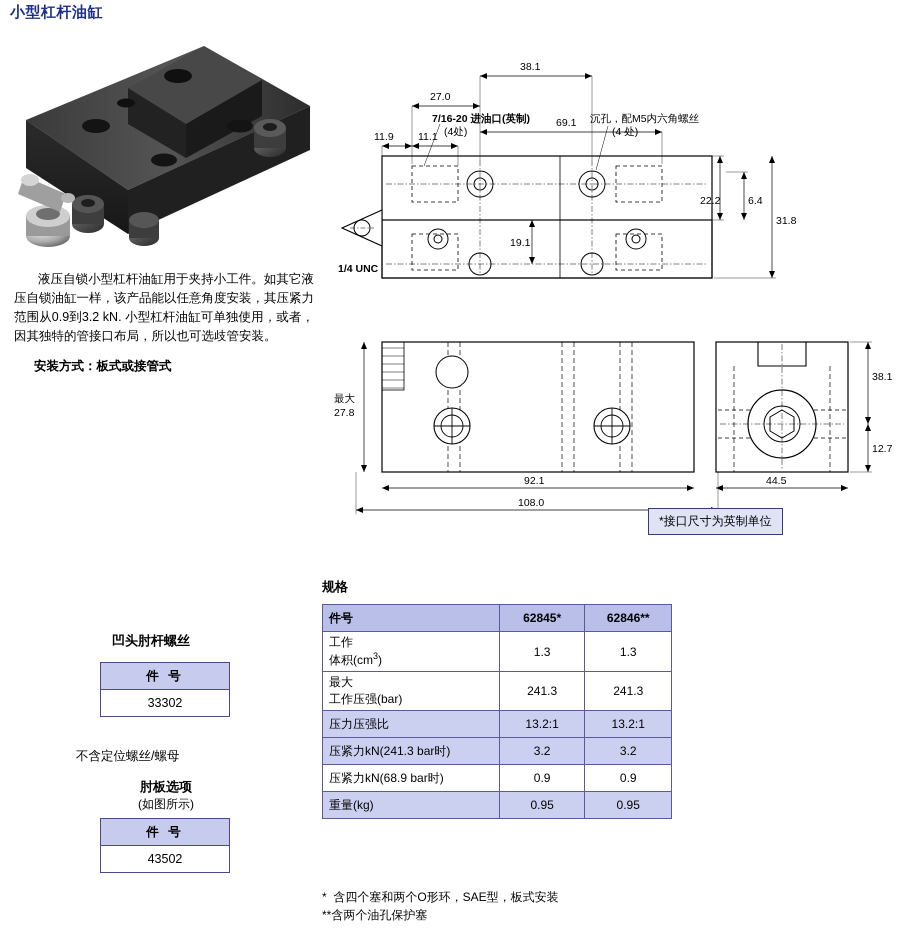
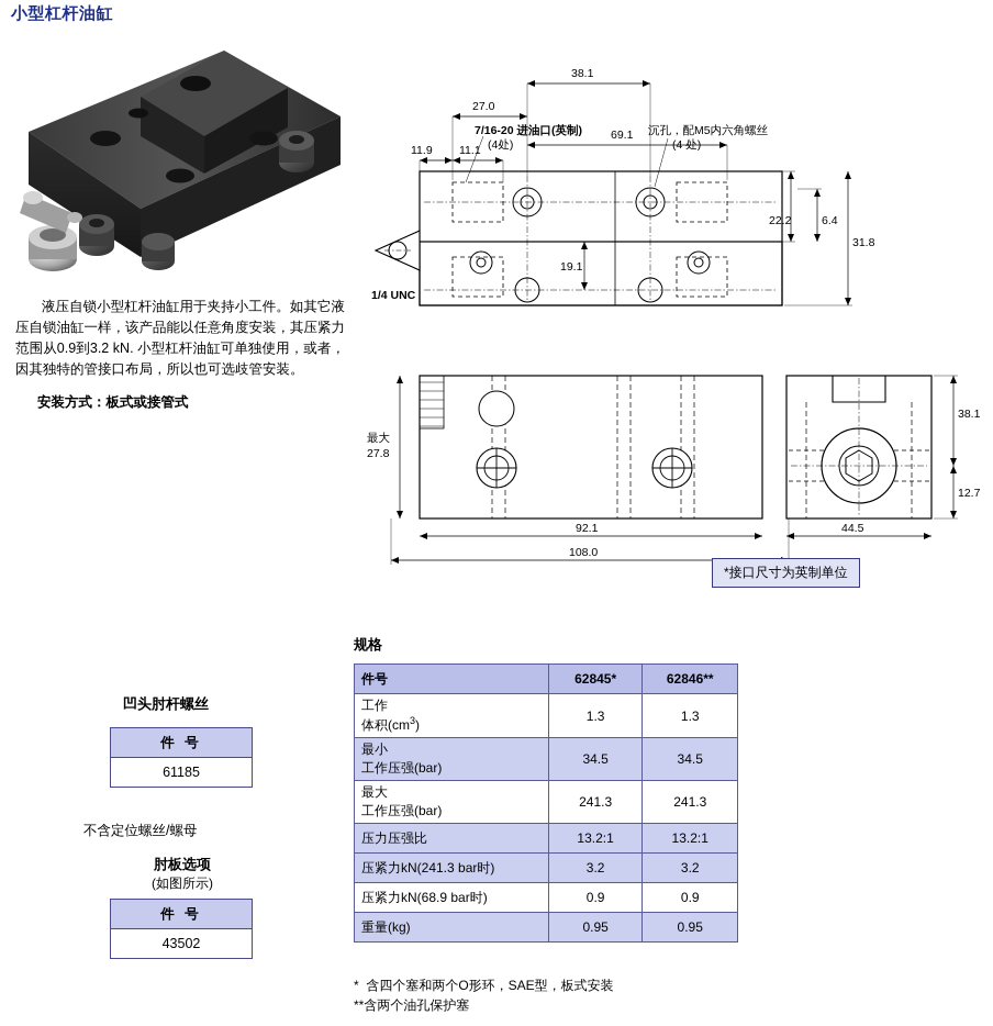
  小型杠杆油缸
  液压自锁小型杠杆油缸用于夹持小工件。如其它液压自锁油缸一样，该产品能以任意角度安装，其压紧力范围从0.9到3.2 kN. 小型杠杆油缸可单独使用，或者，因其独特的管接口布局，所以也可选歧管安装。
  安装方式：板式或接管式
  1/4 UNC
  38.1
  27.0
  69.1
  11.9
  11.1
  7/16-20 进油口(英制)
  (4处)
  沉孔，配M5内六角螺丝
  (4 处)
  22.2
  6.4
  31.8
  19.1
  最大
  27.8
  92.1
  108.0
  38.1
  12.7
  44.5
  *接口尺寸为英制单位
  凹头肘杆螺丝
  件 号
- 33302
+ 61185
  不含定位螺丝/螺母
  肘板选项
  (如图所示)
  件 号
  43502
  规格
  件号	62845*	62846**
  工作 体积(cm3)	1.3	1.3
+ 最小 工作压强(bar)	34.5	34.5
  最大 工作压强(bar)	241.3	241.3
  压力压强比	13.2:1	13.2:1
  压紧力kN(241.3 bar时)	3.2	3.2
  压紧力kN(68.9 bar时)	0.9	0.9
  重量(kg)	0.95	0.95
  * 含四个塞和两个O形环，SAE型，板式安装
  **含两个油孔保护塞
